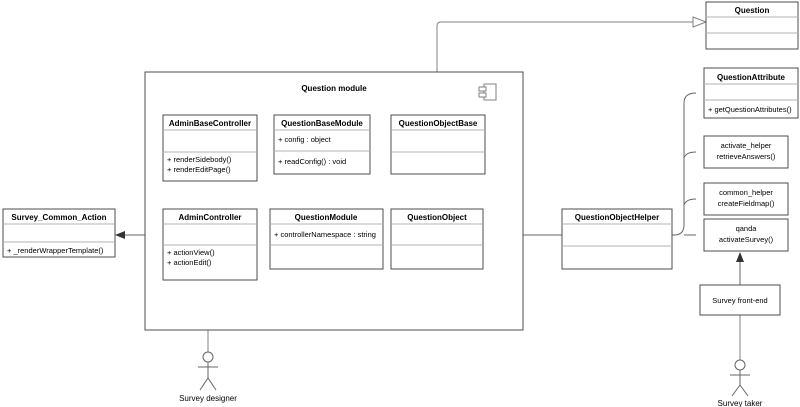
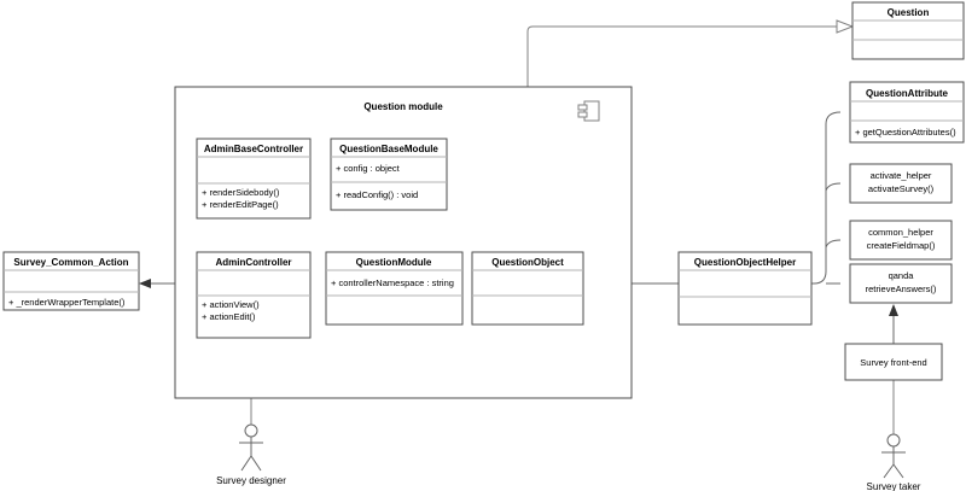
  Question module
  Question
  QuestionAttribute
  + getQuestionAttributes()
  activate_helper
- retrieveAnswers()
+ activateSurvey()
  common_helper
  createFieldmap()
  qanda
- activateSurvey()
+ retrieveAnswers()
  Survey front-end
  Survey_Common_Action
  + _renderWrapperTemplate()
  AdminBaseController
  + renderSidebody()
  + renderEditPage()
  QuestionBaseModule
  + config : object
  + readConfig() : void
- QuestionObjectBase
  AdminController
  + actionView()
  + actionEdit()
  QuestionModule
  + controllerNamespace : string
  QuestionObject
  QuestionObjectHelper
  Survey designer
  Survey taker
